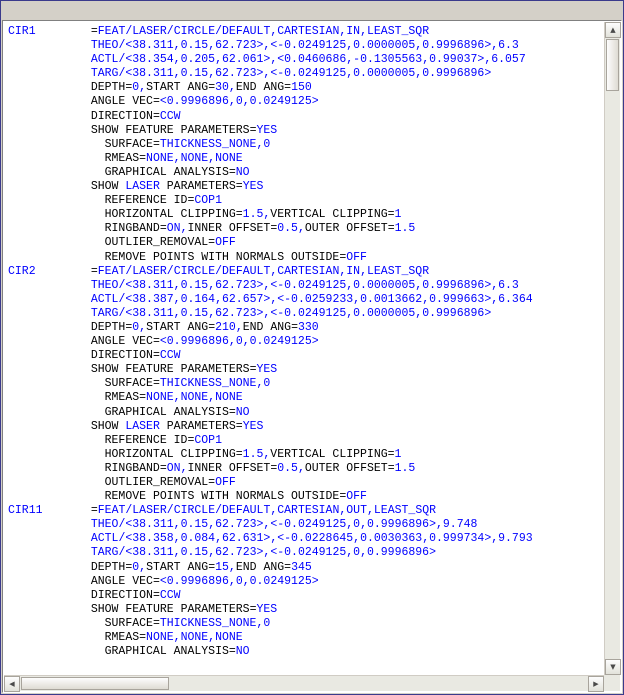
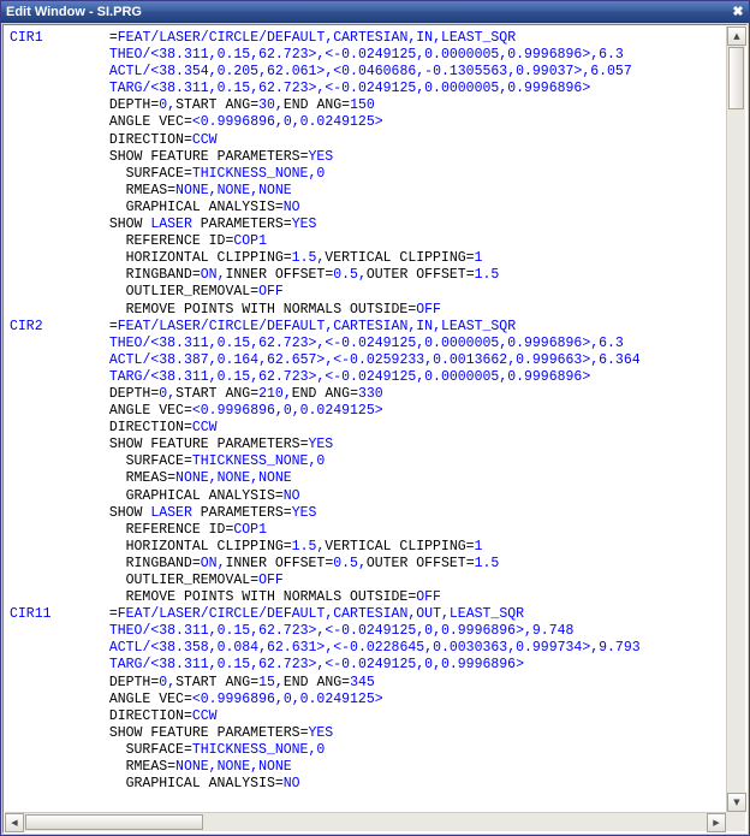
+ Edit Window - SI.PRG
+ ✖
  CIR1 =FEAT/LASER/CIRCLE/DEFAULT,CARTESIAN,IN,LEAST_SQR
  THEO/<38.311,0.15,62.723>,<-0.0249125,0.0000005,0.9996896>,6.3
  ACTL/<38.354,0.205,62.061>,<0.0460686,-0.1305563,0.99037>,6.057
  TARG/<38.311,0.15,62.723>,<-0.0249125,0.0000005,0.9996896>
  DEPTH=0,START ANG=30,END ANG=150
  ANGLE VEC=<0.9996896,0,0.0249125>
  DIRECTION=CCW
  SHOW FEATURE PARAMETERS=YES
  SURFACE=THICKNESS_NONE,0
  RMEAS=NONE,NONE,NONE
  GRAPHICAL ANALYSIS=NO
  SHOW LASER PARAMETERS=YES
  REFERENCE ID=COP1
  HORIZONTAL CLIPPING=1.5,VERTICAL CLIPPING=1
  RINGBAND=ON,INNER OFFSET=0.5,OUTER OFFSET=1.5
  OUTLIER_REMOVAL=OFF
  REMOVE POINTS WITH NORMALS OUTSIDE=OFF
  CIR2 =FEAT/LASER/CIRCLE/DEFAULT,CARTESIAN,IN,LEAST_SQR
  THEO/<38.311,0.15,62.723>,<-0.0249125,0.0000005,0.9996896>,6.3
  ACTL/<38.387,0.164,62.657>,<-0.0259233,0.0013662,0.999663>,6.364
  TARG/<38.311,0.15,62.723>,<-0.0249125,0.0000005,0.9996896>
  DEPTH=0,START ANG=210,END ANG=330
  ANGLE VEC=<0.9996896,0,0.0249125>
  DIRECTION=CCW
  SHOW FEATURE PARAMETERS=YES
  SURFACE=THICKNESS_NONE,0
  RMEAS=NONE,NONE,NONE
  GRAPHICAL ANALYSIS=NO
  SHOW LASER PARAMETERS=YES
  REFERENCE ID=COP1
  HORIZONTAL CLIPPING=1.5,VERTICAL CLIPPING=1
  RINGBAND=ON,INNER OFFSET=0.5,OUTER OFFSET=1.5
  OUTLIER_REMOVAL=OFF
  REMOVE POINTS WITH NORMALS OUTSIDE=OFF
  CIR11 =FEAT/LASER/CIRCLE/DEFAULT,CARTESIAN,OUT,LEAST_SQR
  THEO/<38.311,0.15,62.723>,<-0.0249125,0,0.9996896>,9.748
  ACTL/<38.358,0.084,62.631>,<-0.0228645,0.0030363,0.999734>,9.793
  TARG/<38.311,0.15,62.723>,<-0.0249125,0,0.9996896>
  DEPTH=0,START ANG=15,END ANG=345
  ANGLE VEC=<0.9996896,0,0.0249125>
  DIRECTION=CCW
  SHOW FEATURE PARAMETERS=YES
  SURFACE=THICKNESS_NONE,0
  RMEAS=NONE,NONE,NONE
  GRAPHICAL ANALYSIS=NO
  ▲
  ▼
  ◀
  ▶
